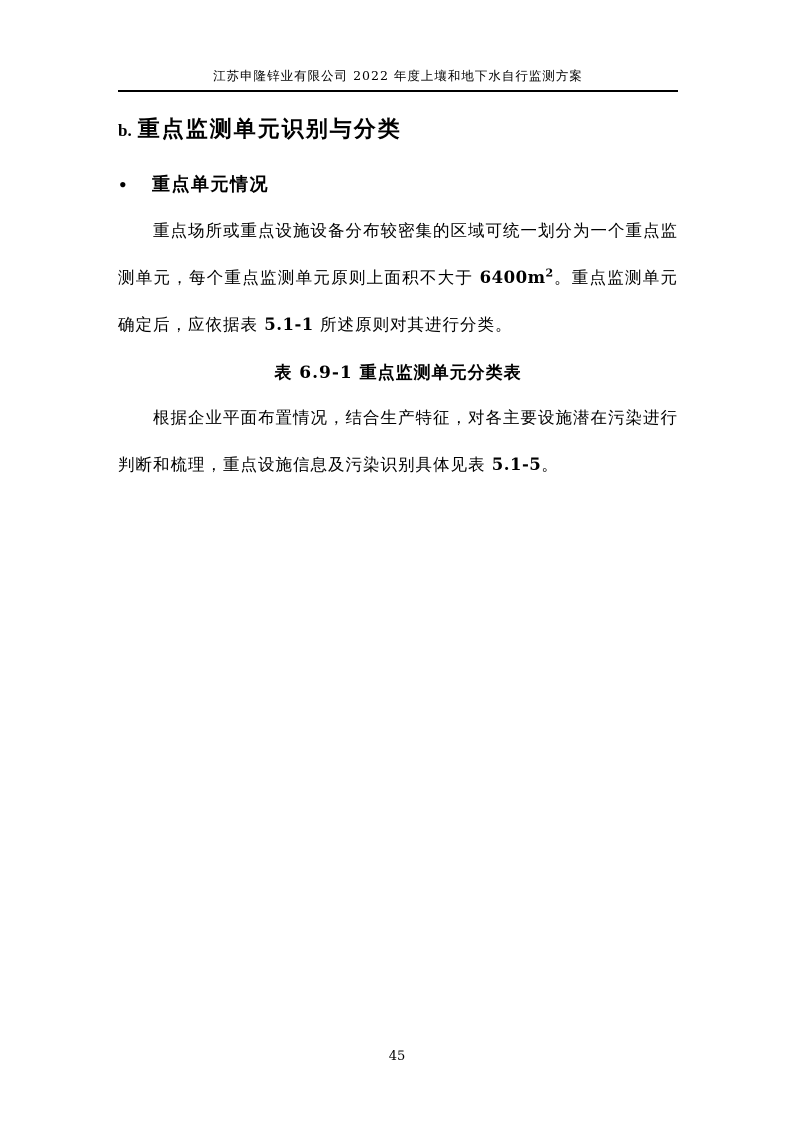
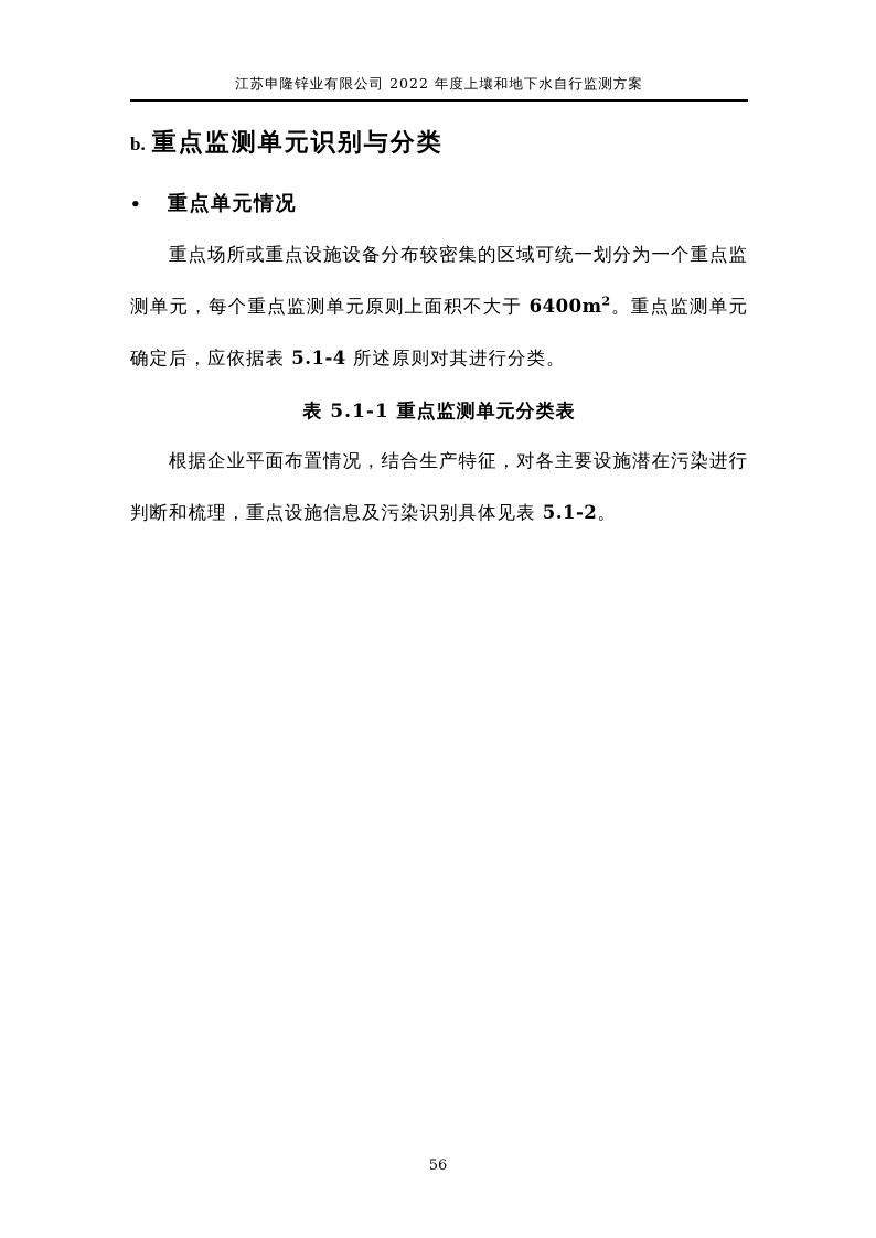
  江苏申隆锌业有限公司 2022 年度上壤和地下水自行监测方案
  b. 重点监测单元识别与分类
  • 重点单元情况
- 重点场所或重点设施设备分布较密集的区域可统一划分为一个重点监测单元，每个重点监测单元原则上面积不大于 6400m2。重点监测单元确定后，应依据表 5.1-1 所述原则对其进行分类。
+ 重点场所或重点设施设备分布较密集的区域可统一划分为一个重点监测单元，每个重点监测单元原则上面积不大于 6400m2。重点监测单元确定后，应依据表 5.1-4 所述原则对其进行分类。
- 表 6.9-1 重点监测单元分类表
+ 表 5.1-1 重点监测单元分类表
- 根据企业平面布置情况，结合生产特征，对各主要设施潜在污染进行判断和梳理，重点设施信息及污染识别具体见表 5.1-5。
+ 根据企业平面布置情况，结合生产特征，对各主要设施潜在污染进行判断和梳理，重点设施信息及污染识别具体见表 5.1-2。
- 45
+ 56
